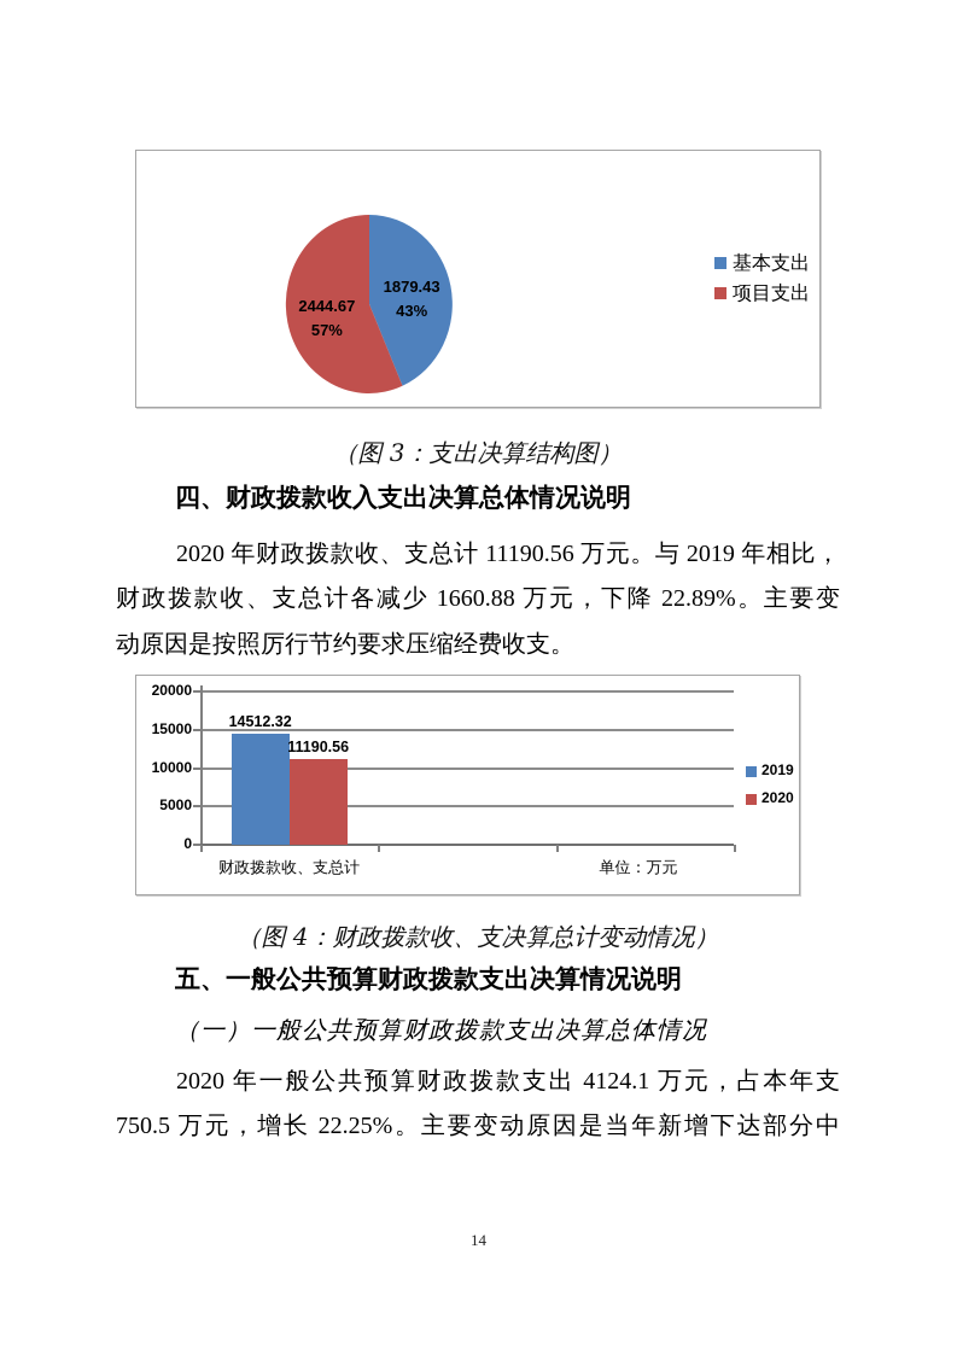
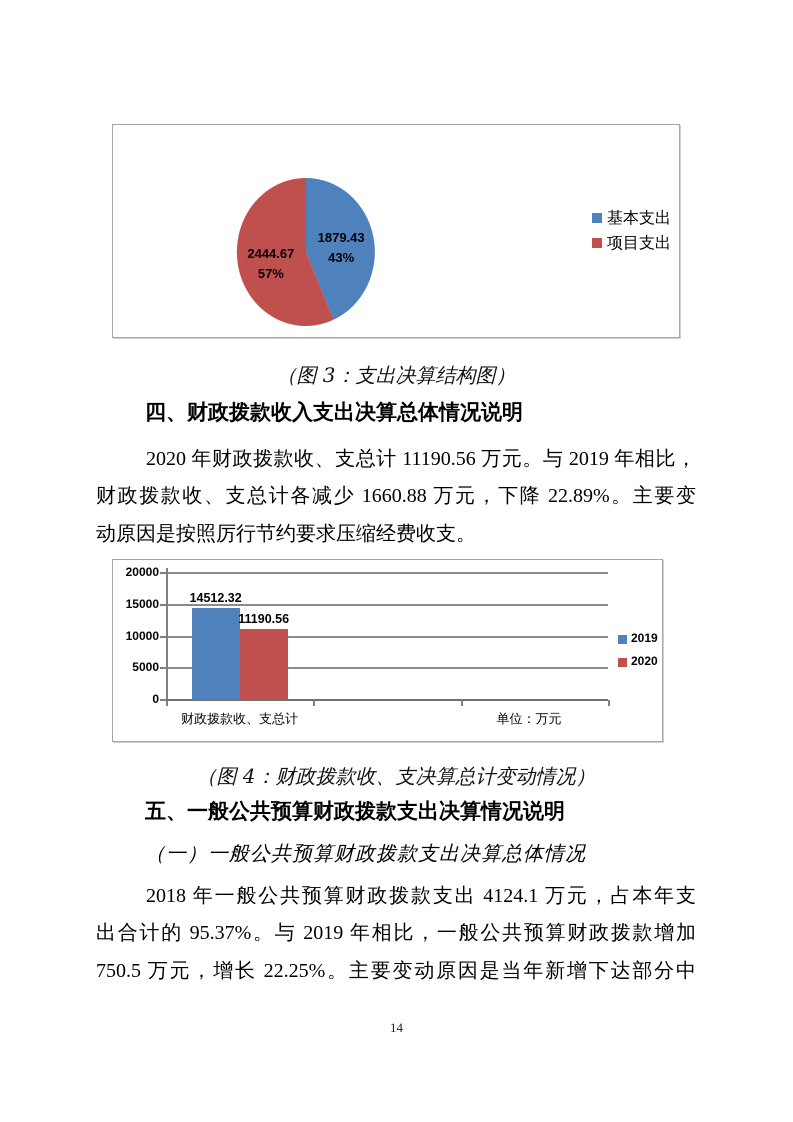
  1879.43
  43%
  2444.67
  57%
  基本支出
  项目支出
  （图 3：支出决算结构图）
  四、财政拨款收入支出决算总体情况说明
  2020 年财政拨款收、支总计 11190.56 万元。与 2019 年相比，
  财政拨款收、支总计各减少 1660.88 万元，下降 22.89%。主要变
  动原因是按照厉行节约要求压缩经费收支。
  0
  5000
  10000
  15000
  20000
  14512.32
  11190.56
  财政拨款收、支总计
  单位：万元
  2019
  2020
  （图 4：财政拨款收、支决算总计变动情况）
  五、一般公共预算财政拨款支出决算情况说明
  （一）一般公共预算财政拨款支出决算总体情况
- 2020 年一般公共预算财政拨款支出 4124.1 万元，占本年支
+ 2018 年一般公共预算财政拨款支出 4124.1 万元，占本年支
+ 出合计的 95.37%。与 2019 年相比，一般公共预算财政拨款增加
  750.5 万元，增长 22.25%。主要变动原因是当年新增下达部分中
  14
